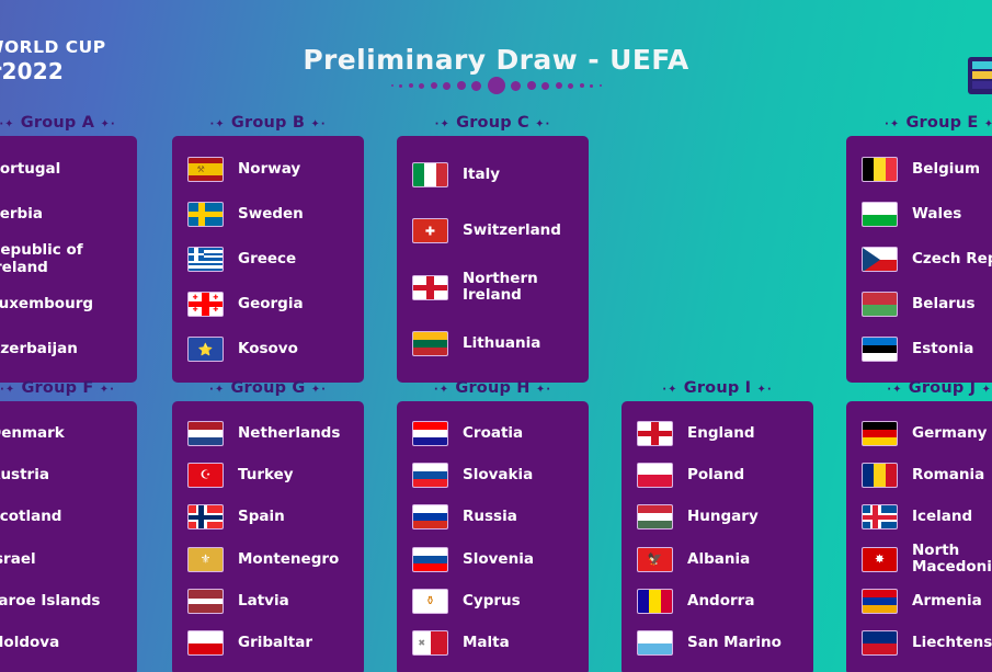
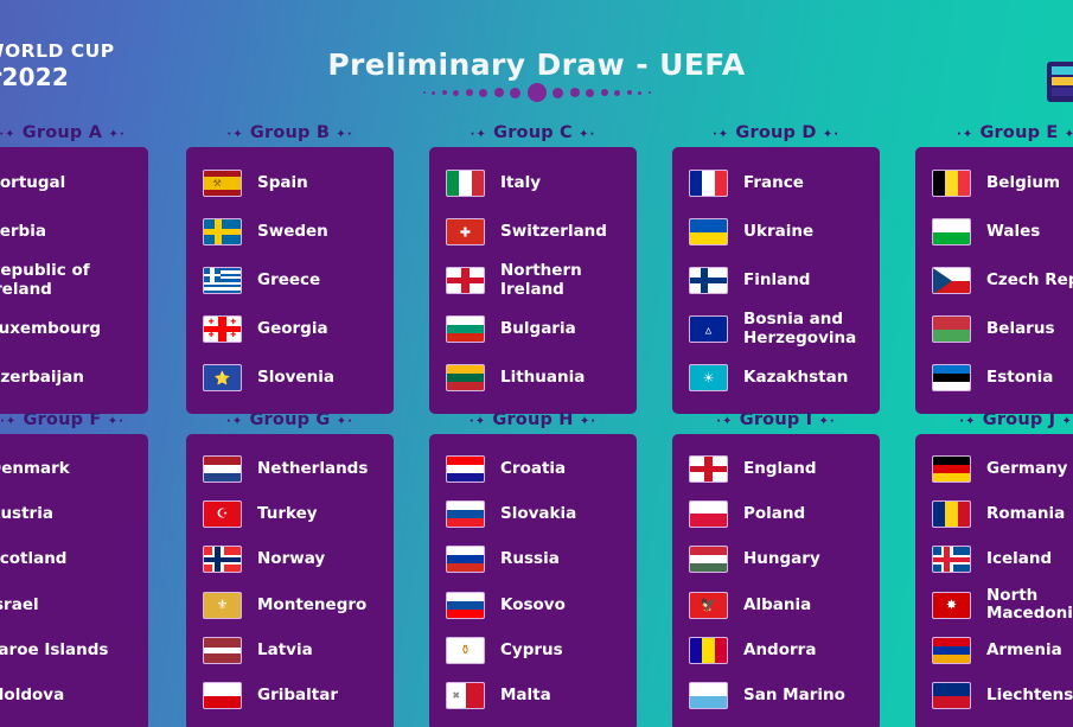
  ORLD CUP
  Preliminary Draw - UEFA
  ·✦ Group A ✦·
  ortugal
  erbia
  epublic of
  eland
  uxembourg
  zerbaijan
  ·✦ Group B ✦·
  ⚒
- Norway
+ Spain
  Sweden
  Greece
  Georgia
  ⭐
- Kosovo
+ Slovenia
  ·✦ Group C ✦·
  Italy
  ✚
  Switzerland
  Northern Ireland
+ Bulgaria
  Lithuania
+ ·✦ Group D ✦·
+ France
+ Ukraine
+ Finland
+ ▵
+ Bosnia and
+ Herzegovina
+ ☀
+ Kazakhstan
  ·✦ Group E ✦
  Belgium
  Wales
  Belarus
  Estonia
  ·✦ Group F ✦·
  enmark
  ustria
  cotland
  aroe Islands
  oldova
  ·✦ Group G ✦·
  Netherlands
  ☪
  Turkey
- Spain
+ Norway
  ⚜
  Montenegro
  Latvia
  Gribaltar
  ·✦ Group H ✦·
  Croatia
  Slovakia
  Russia
- Slovenia
+ Kosovo
  ⚱
  Cyprus
  ✖
  Malta
  ·✦ Group I ✦·
  England
  Poland
  Hungary
  🦅
  Albania
  Andorra
  San Marino
  ·✦ Group J ✦
  Germany
  Romania
  Iceland
  ✸
  North Macedoni
  Armenia
